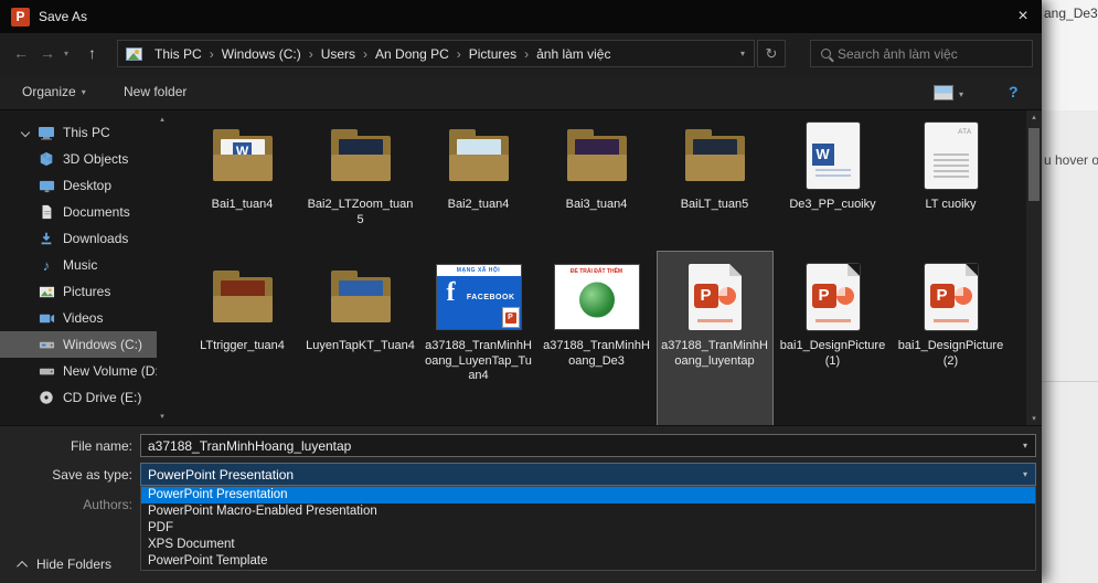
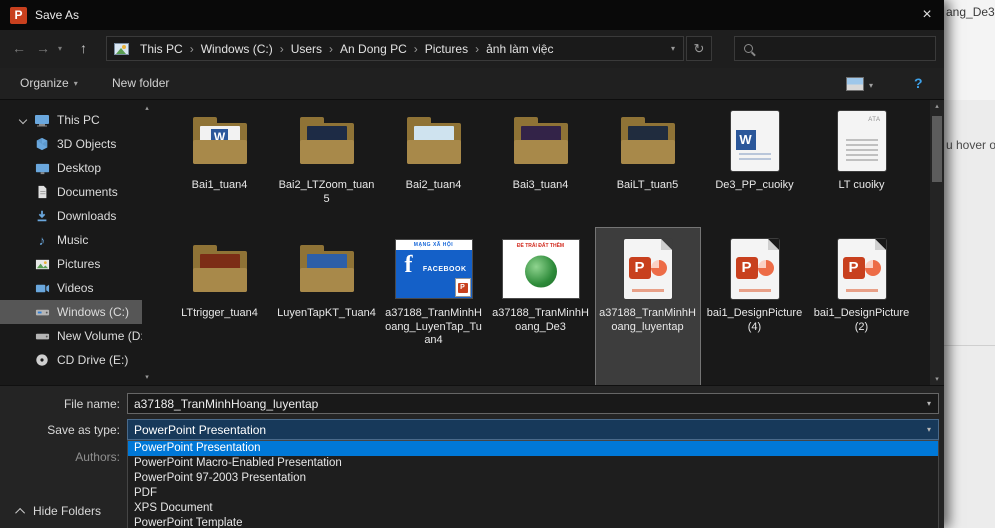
  ang_De3
  u hover o
  P
  Save As
  This PC
  Windows (C:)
  Users
  An Dong PC
  Pictures
  ảnh làm việc
- Search ảnh làm việc
  Organize
  New folder
  ?
  This PC
  3D Objects
  Desktop
  Documents
  Downloads
  Music
  Pictures
  Videos
  Windows (C:)
  New Volume (D
  CD Drive (E:)
  W
  Bai1_tuan4
  Bai2_LTZoom_tuan5
  Bai2_tuan4
  Bai3_tuan4
  BaiLT_tuan5
  W
  De3_PP_cuoiky
  LT cuoiky
  LTtrigger_tuan4
  LuyenTapKT_Tuan4
  f
  a37188_TranMinhHoang_LuyenTap_Tuan4
  a37188_TranMinhHoang_De3
  P
  a37188_TranMinhHoang_luyentap
  P
- bai1_DesignPicture (1)
+ bai1_DesignPicture (4)
  P
  bai1_DesignPicture (2)
  File name:
  a37188_TranMinhHoang_luyentap
  Save as type:
  PowerPoint Presentation
  Authors:
  Hide Folders
  PowerPoint Presentation
  PowerPoint Macro-Enabled Presentation
+ PowerPoint 97-2003 Presentation
  PDF
  XPS Document
  PowerPoint Template
